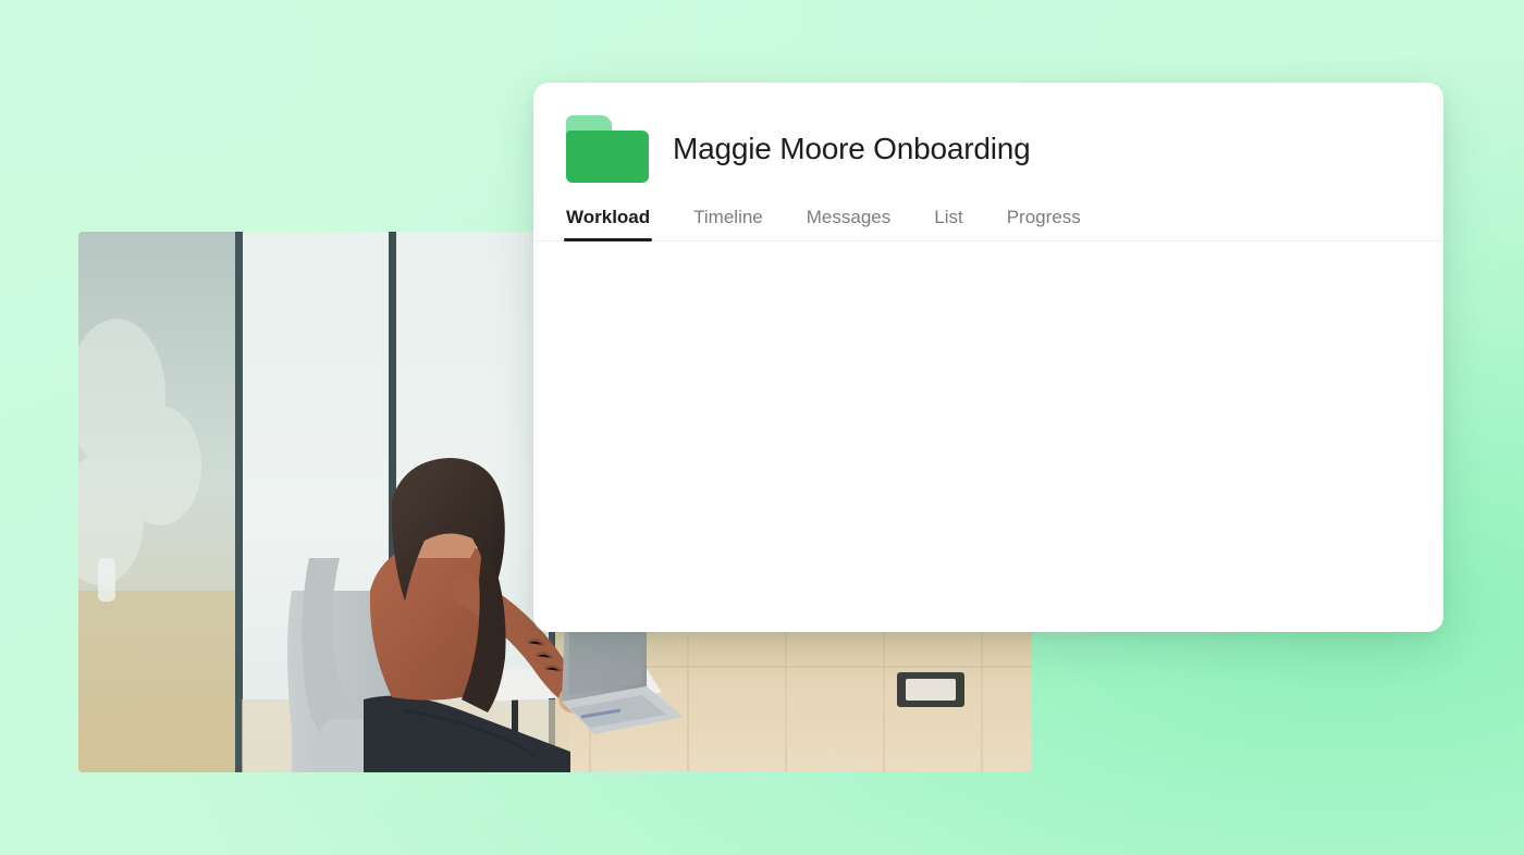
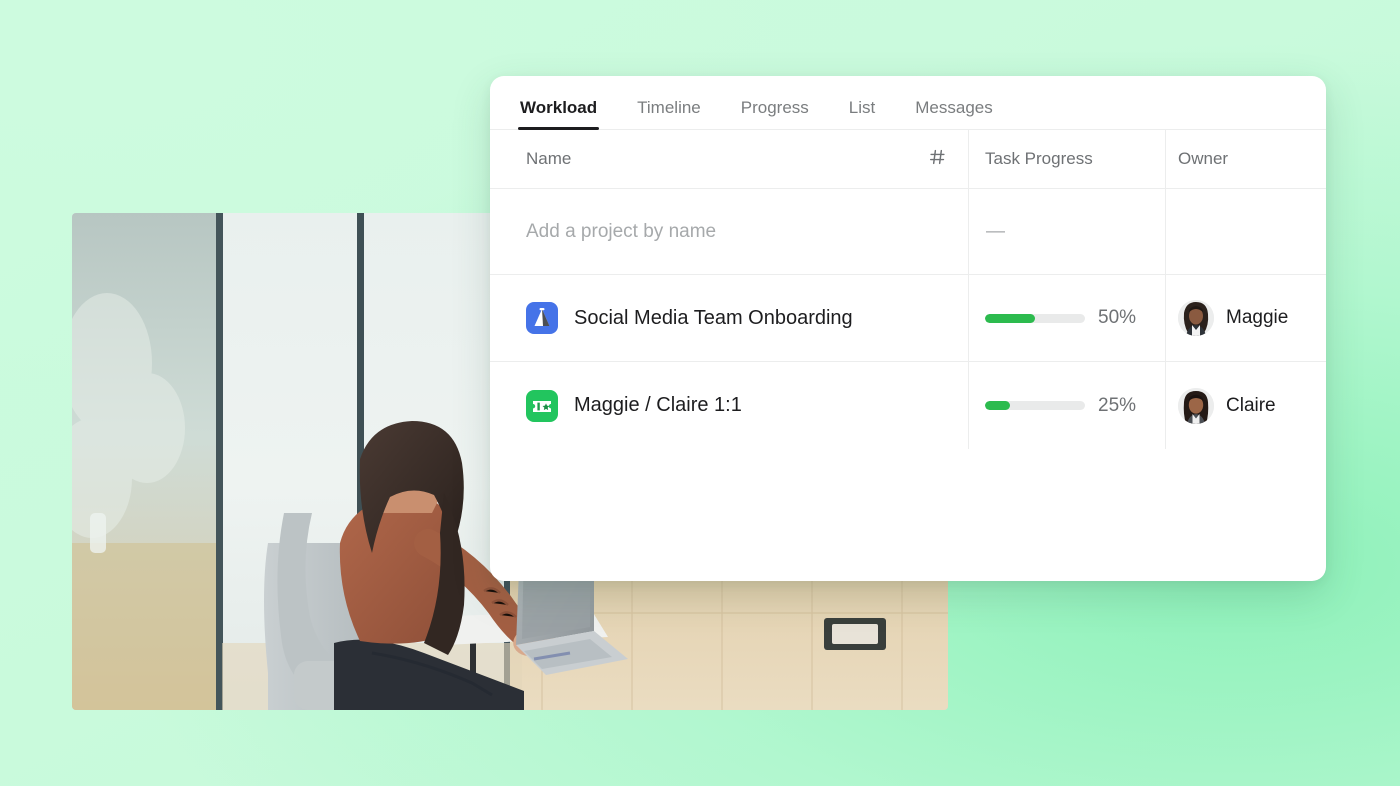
- Maggie Moore Onboarding
  Workload
  Timeline
- Messages
+ Progress
  List
- Progress
+ Messages
+ Name
+ Task Progress
+ Owner
+ Add a project by name
+ —
+ Social Media Team Onboarding
+ 50%
+ Maggie
+ Maggie / Claire 1:1
+ 25%
+ Claire
